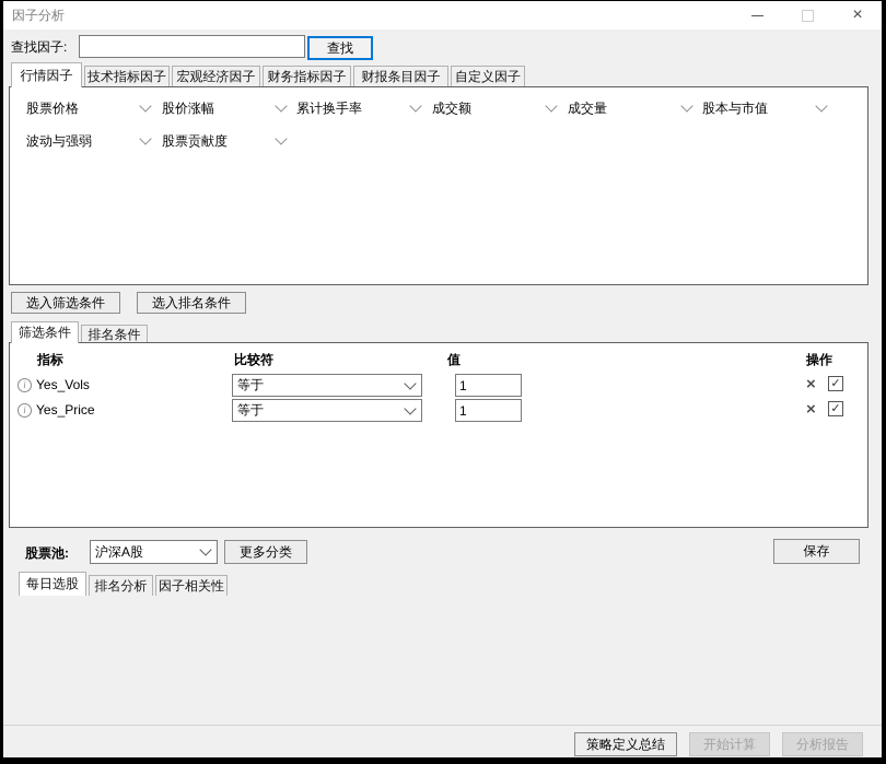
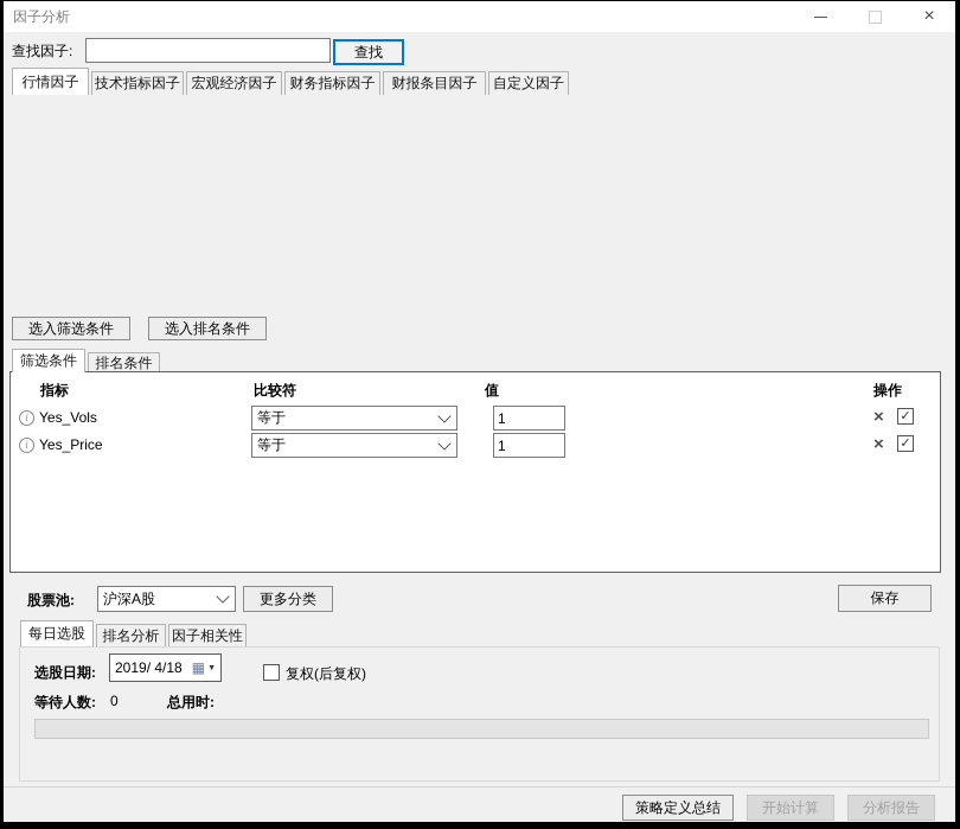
  因子分析
  ×
  查找因子:
  查找
  行情因子
  技术指标因子
  宏观经济因子
  财务指标因子
  财报条目因子
  自定义因子
- 股票价格
- 股价涨幅
- 累计换手率
- 成交额
- 成交量
- 股本与市值
- 波动与强弱
- 股票贡献度
  选入筛选条件
  选入排名条件
  筛选条件
  排名条件
  指标
  比较符
  值
  操作
  i
  Yes_Vols
  等于
  1
  ×
  ✓
  i
  Yes_Price
  等于
  1
  ×
  ✓
  股票池:
  沪深A股
  更多分类
  保存
  每日选股
  排名分析
  因子相关性
+ 选股日期:
+ 2019/ 4/18
+ ▦
+ 复权(后复权)
+ 等待人数:
+ 0
+ 总用时:
  策略定义总结
  开始计算
  分析报告
